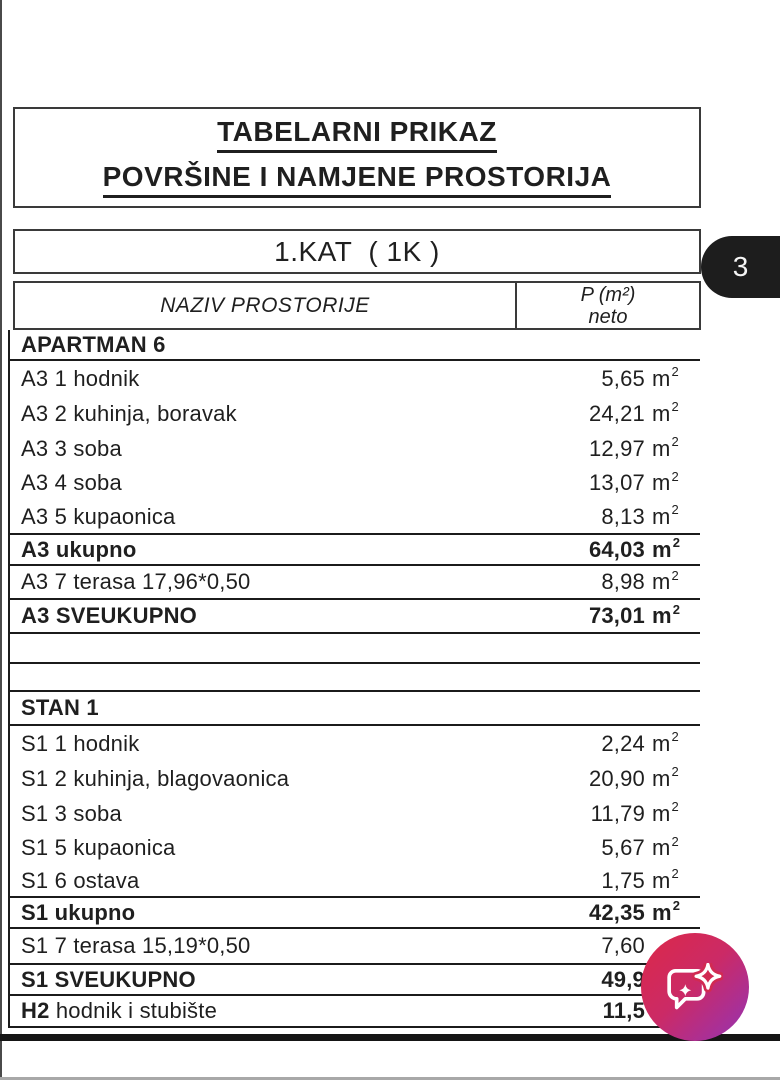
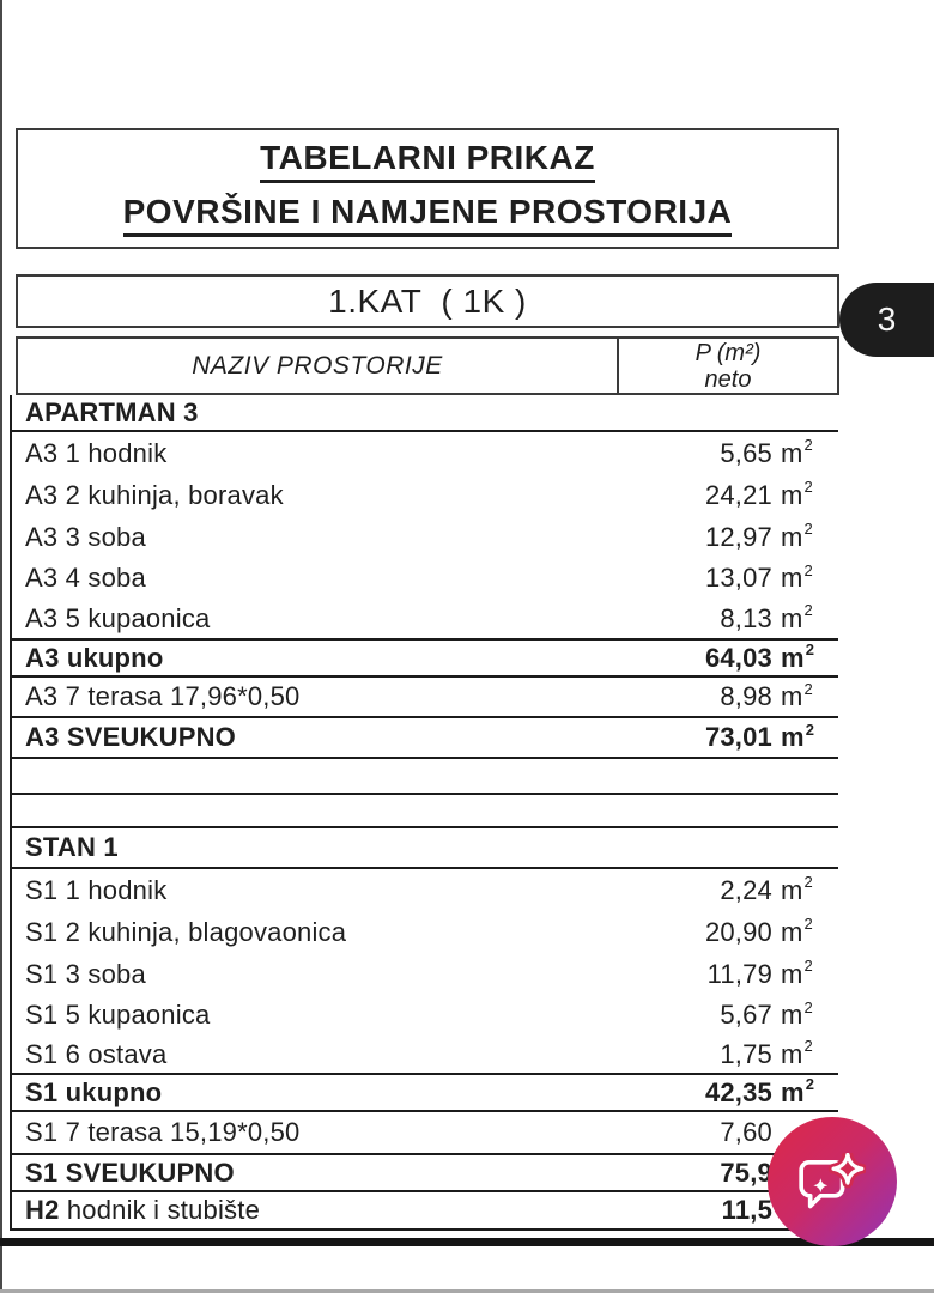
  TABELARNI PRIKAZ
  POVRŠINE I NAMJENE PROSTORIJA
  1.KAT ( 1K )
  3
  NAZIV PROSTORIJE
  P (m²)
  neto
- APARTMAN 6
+ APARTMAN 3
  A3 1 hodnik
  5,65
  m2
  A3 2 kuhinja, boravak
  24,21
  m2
  A3 3 soba
  12,97
  m2
  A3 4 soba
  13,07
  m2
  A3 5 kupaonica
  8,13
  m2
  A3 ukupno
  64,03
  m2
  A3 7 terasa 17,96*0,50
  8,98
  m2
  A3 SVEUKUPNO
  73,01
  m2
  STAN 1
  S1 1 hodnik
  2,24
  m2
  S1 2 kuhinja, blagovaonica
  20,90
  m2
  S1 3 soba
  11,79
  m2
  S1 5 kupaonica
  5,67
  m2
  S1 6 ostava
  1,75
  m2
  S1 ukupno
  42,35
  m2
  S1 7 terasa 15,19*0,50
  7,60
  S1 SVEUKUPNO
- 49,9
+ 75,9
  H2 hodnik i stubište
  11,5
